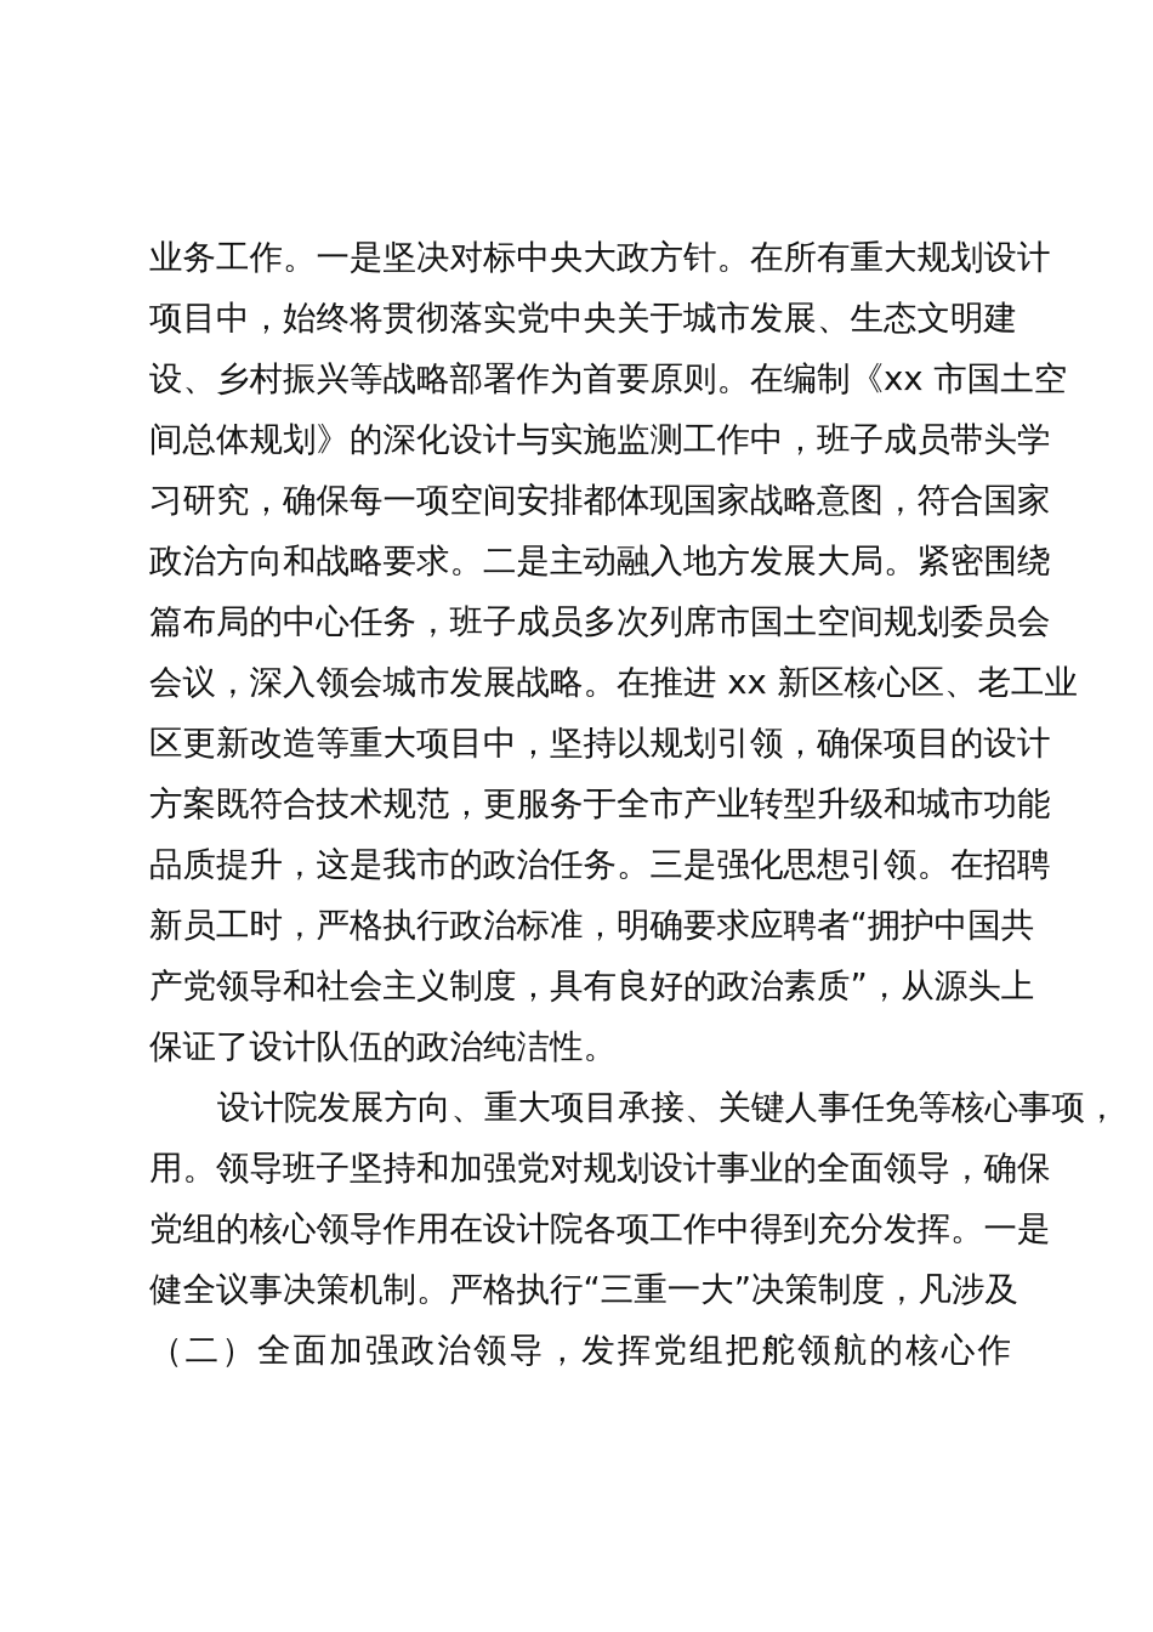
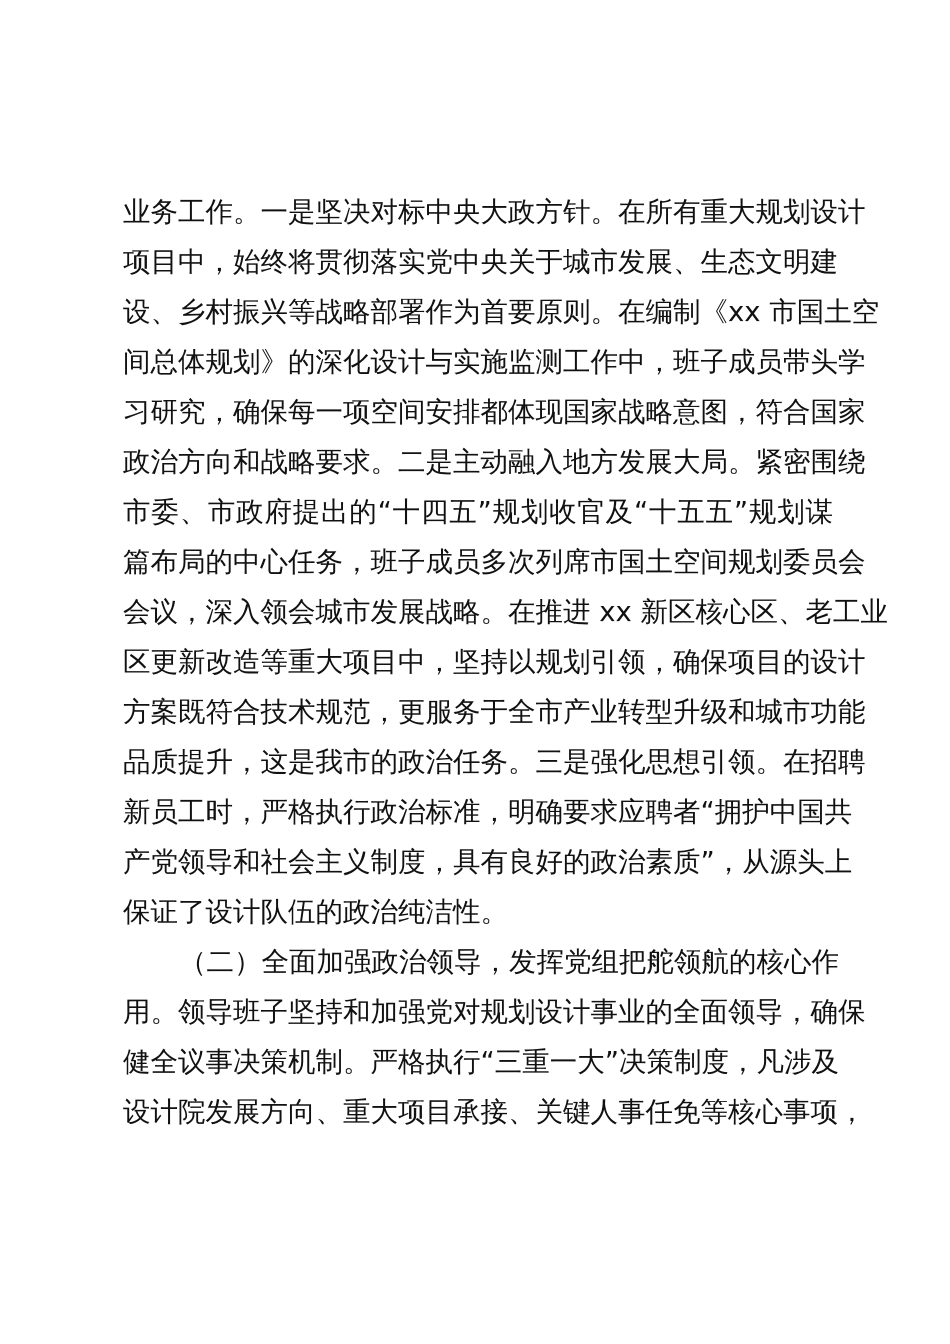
  业务工作。一是坚决对标中央大政方针。在所有重大规划设计
  项目中，始终将贯彻落实党中央关于城市发展、生态文明建
  设、乡村振兴等战略部署作为首要原则。在编制《xx 市国土空
  间总体规划》的深化设计与实施监测工作中，班子成员带头学
  习研究，确保每一项空间安排都体现国家战略意图，符合国家
  政治方向和战略要求。二是主动融入地方发展大局。紧密围绕
+ 市委、市政府提出的“十四五”规划收官及“十五五”规划谋
  篇布局的中心任务，班子成员多次列席市国土空间规划委员会
  会议，深入领会城市发展战略。在推进 xx 新区核心区、老工业
  区更新改造等重大项目中，坚持以规划引领，确保项目的设计
  方案既符合技术规范，更服务于全市产业转型升级和城市功能
  品质提升，这是我市的政治任务。三是强化思想引领。在招聘
  新员工时，严格执行政治标准，明确要求应聘者“拥护中国共
  产党领导和社会主义制度，具有良好的政治素质”，从源头上
  保证了设计队伍的政治纯洁性。
- 设计院发展方向、重大项目承接、关键人事任免等核心事项，
+ （二）全面加强政治领导，发挥党组把舵领航的核心作
  用。领导班子坚持和加强党对规划设计事业的全面领导，确保
- 党组的核心领导作用在设计院各项工作中得到充分发挥。一是
  健全议事决策机制。严格执行“三重一大”决策制度，凡涉及
- （二）全面加强政治领导，发挥党组把舵领航的核心作
+ 设计院发展方向、重大项目承接、关键人事任免等核心事项，
